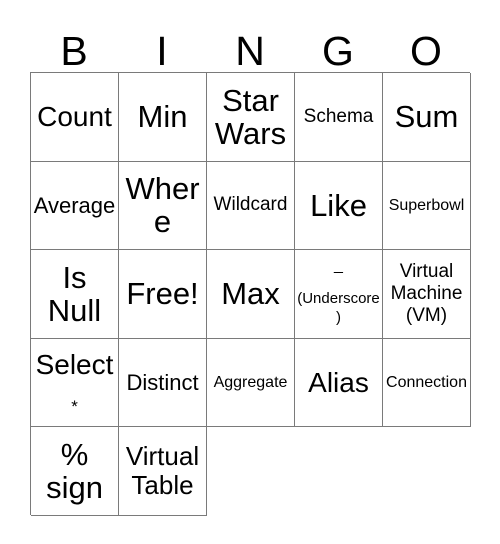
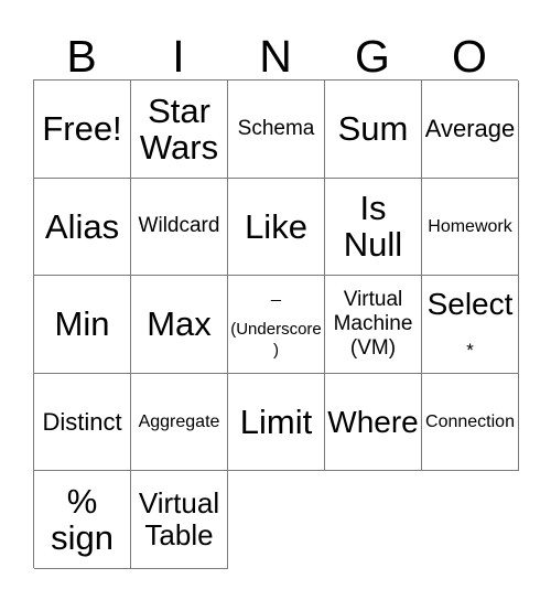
  B
  I
  N
  G
  O
- Count
- Min
+ Free!
  Star
  Wars
  Schema
  Sum
  Average
- Where
+ Alias
  Wildcard
  Like
- Superbowl
  Is
  Null
+ Homework
- Free!
+ Min
  Max
  _
  (Underscore)
  Virtual
  Machine
  (VM)
  Select
  *
  Distinct
  Aggregate
+ Limit
- Alias
+ Where
  Connection
  %
  sign
  Virtual
  Table
